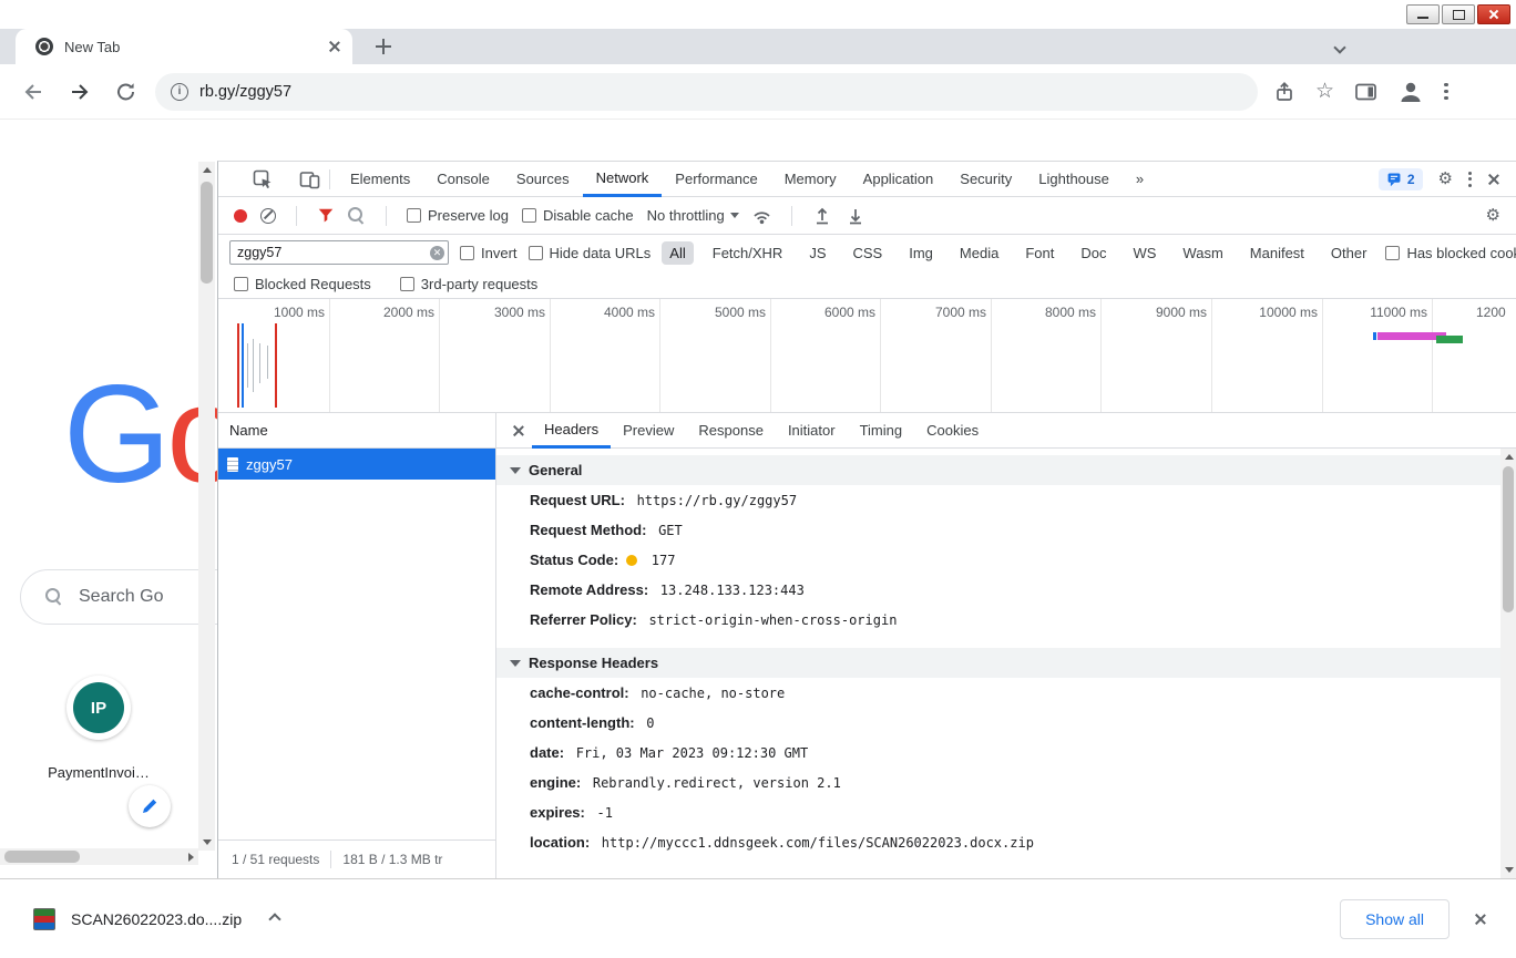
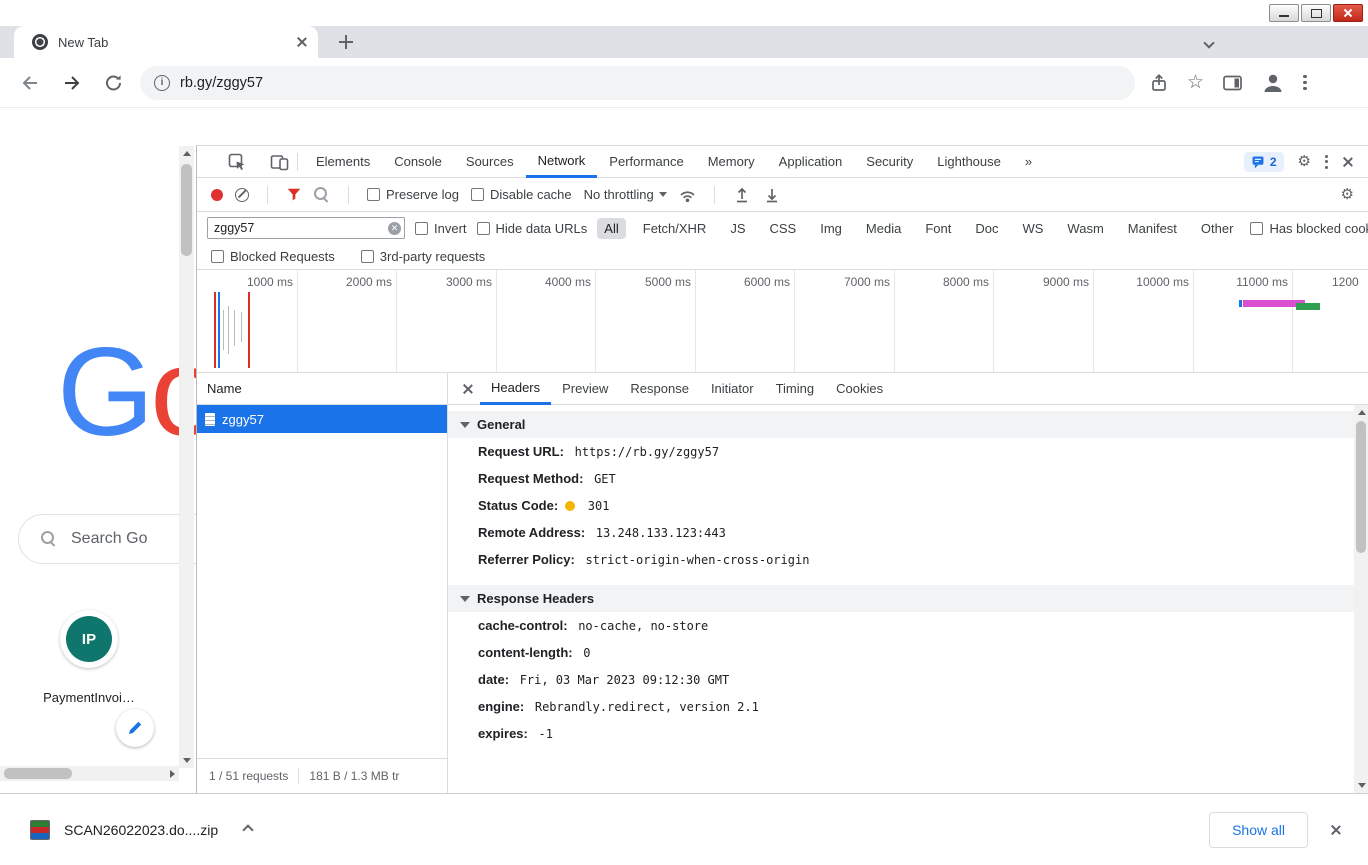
  New Tab
  i
  rb.gy/zggy57
  ☆
  Search Go
  IP
  PaymentInvoi…
  Elements
  Console
  Sources
  Network
  Performance
  Memory
  Application
  Security
  Lighthouse
  »
  2
  ⚙
  Preserve log
  Disable cache
  No throttling
  ⚙
  zggy57
  ✕
  Invert
  Hide data URLs
  All
  Fetch/XHR
  JS
  CSS
  Img
  Media
  Font
  Doc
  WS
  Wasm
  Manifest
  Other
  Has blocked coo
  Blocked Requests
  3rd-party requests
  1000 ms
  2000 ms
  3000 ms
  4000 ms
  5000 ms
  6000 ms
  7000 ms
  8000 ms
  9000 ms
  10000 ms
  11000 ms
  1200
  Name
  zggy57
  1 / 51 requests
  181 B / 1.3 MB tr
  Headers
  Preview
  Response
  Initiator
  Timing
  Cookies
  General
  Request URL: https://rb.gy/zggy57
  Request Method: GET
- Status Code: 177
+ Status Code: 301
  Remote Address: 13.248.133.123:443
  Referrer Policy: strict-origin-when-cross-origin
  Response Headers
  cache-control: no-cache, no-store
  content-length: 0
  date: Fri, 03 Mar 2023 09:12:30 GMT
  engine: Rebrandly.redirect, version 2.1
  expires: -1
- location: http://myccc1.ddnsgeek.com/files/SCAN26022023.docx.zip
  SCAN26022023.do....zip
  Show all
